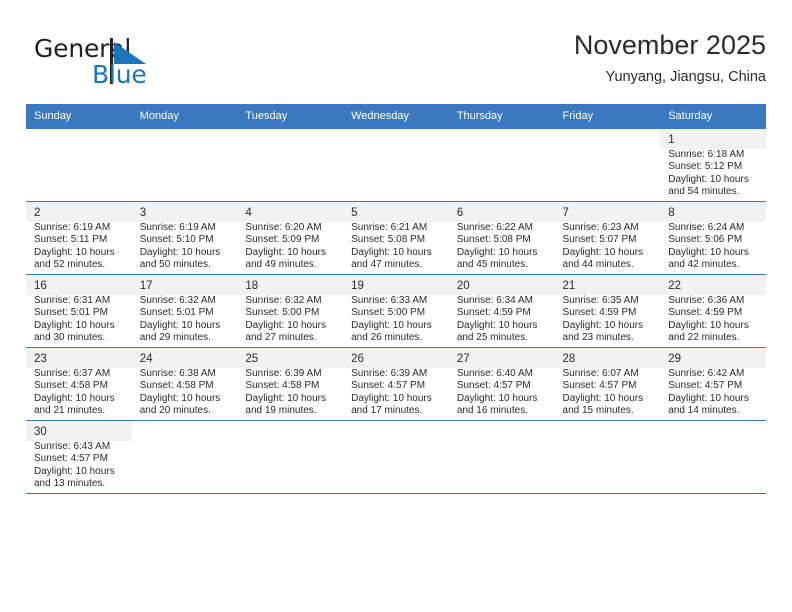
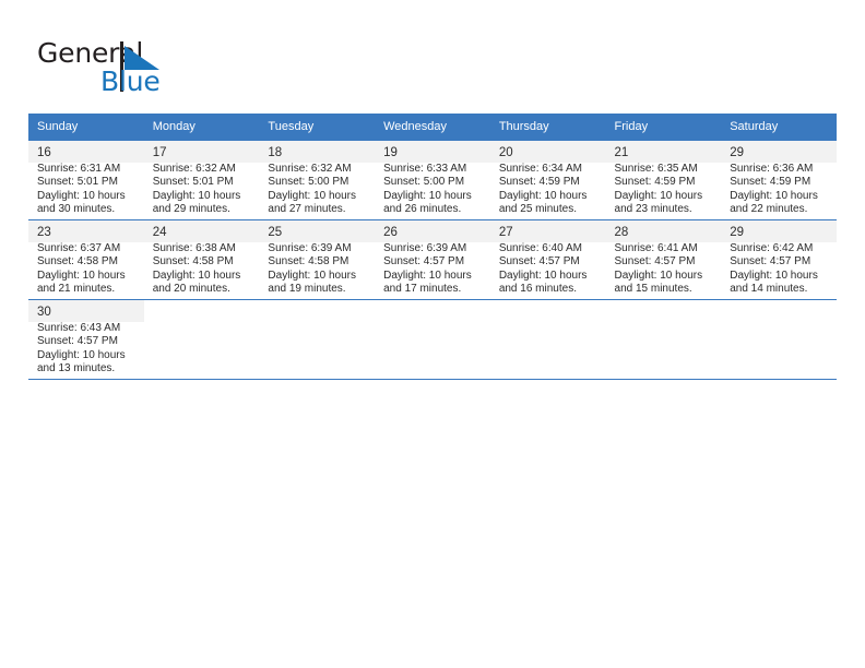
  Generl
  Blue
- November 2025
- Yunyang, Jiangsu, China
  Sunday	Monday	Tuesday	Wednesday	Thursday	Friday	Saturday
- 						1Sunrise: 6:18 AMSunset: 5:12 PMDaylight: 10 hoursand 54 minutes.
- 2Sunrise: 6:19 AMSunset: 5:11 PMDaylight: 10 hoursand 52 minutes.	3Sunrise: 6:19 AMSunset: 5:10 PMDaylight: 10 hoursand 50 minutes.	4Sunrise: 6:20 AMSunset: 5:09 PMDaylight: 10 hoursand 49 minutes.	5Sunrise: 6:21 AMSunset: 5:08 PMDaylight: 10 hoursand 47 minutes.	6Sunrise: 6:22 AMSunset: 5:08 PMDaylight: 10 hoursand 45 minutes.	7Sunrise: 6:23 AMSunset: 5:07 PMDaylight: 10 hoursand 44 minutes.	8Sunrise: 6:24 AMSunset: 5:06 PMDaylight: 10 hoursand 42 minutes.
- 16Sunrise: 6:31 AMSunset: 5:01 PMDaylight: 10 hoursand 30 minutes.	17Sunrise: 6:32 AMSunset: 5:01 PMDaylight: 10 hoursand 29 minutes.	18Sunrise: 6:32 AMSunset: 5:00 PMDaylight: 10 hoursand 27 minutes.	19Sunrise: 6:33 AMSunset: 5:00 PMDaylight: 10 hoursand 26 minutes.	20Sunrise: 6:34 AMSunset: 4:59 PMDaylight: 10 hoursand 25 minutes.	21Sunrise: 6:35 AMSunset: 4:59 PMDaylight: 10 hoursand 23 minutes.	22Sunrise: 6:36 AMSunset: 4:59 PMDaylight: 10 hoursand 22 minutes.
+ 16Sunrise: 6:31 AMSunset: 5:01 PMDaylight: 10 hoursand 30 minutes.	17Sunrise: 6:32 AMSunset: 5:01 PMDaylight: 10 hoursand 29 minutes.	18Sunrise: 6:32 AMSunset: 5:00 PMDaylight: 10 hoursand 27 minutes.	19Sunrise: 6:33 AMSunset: 5:00 PMDaylight: 10 hoursand 26 minutes.	20Sunrise: 6:34 AMSunset: 4:59 PMDaylight: 10 hoursand 25 minutes.	21Sunrise: 6:35 AMSunset: 4:59 PMDaylight: 10 hoursand 23 minutes.	29Sunrise: 6:36 AMSunset: 4:59 PMDaylight: 10 hoursand 22 minutes.
- 23Sunrise: 6:37 AMSunset: 4:58 PMDaylight: 10 hoursand 21 minutes.	24Sunrise: 6:38 AMSunset: 4:58 PMDaylight: 10 hoursand 20 minutes.	25Sunrise: 6:39 AMSunset: 4:58 PMDaylight: 10 hoursand 19 minutes.	26Sunrise: 6:39 AMSunset: 4:57 PMDaylight: 10 hoursand 17 minutes.	27Sunrise: 6:40 AMSunset: 4:57 PMDaylight: 10 hoursand 16 minutes.	28Sunrise: 6:07 AMSunset: 4:57 PMDaylight: 10 hoursand 15 minutes.	29Sunrise: 6:42 AMSunset: 4:57 PMDaylight: 10 hoursand 14 minutes.
+ 23Sunrise: 6:37 AMSunset: 4:58 PMDaylight: 10 hoursand 21 minutes.	24Sunrise: 6:38 AMSunset: 4:58 PMDaylight: 10 hoursand 20 minutes.	25Sunrise: 6:39 AMSunset: 4:58 PMDaylight: 10 hoursand 19 minutes.	26Sunrise: 6:39 AMSunset: 4:57 PMDaylight: 10 hoursand 17 minutes.	27Sunrise: 6:40 AMSunset: 4:57 PMDaylight: 10 hoursand 16 minutes.	28Sunrise: 6:41 AMSunset: 4:57 PMDaylight: 10 hoursand 15 minutes.	29Sunrise: 6:42 AMSunset: 4:57 PMDaylight: 10 hoursand 14 minutes.
  30Sunrise: 6:43 AMSunset: 4:57 PMDaylight: 10 hoursand 13 minutes.
